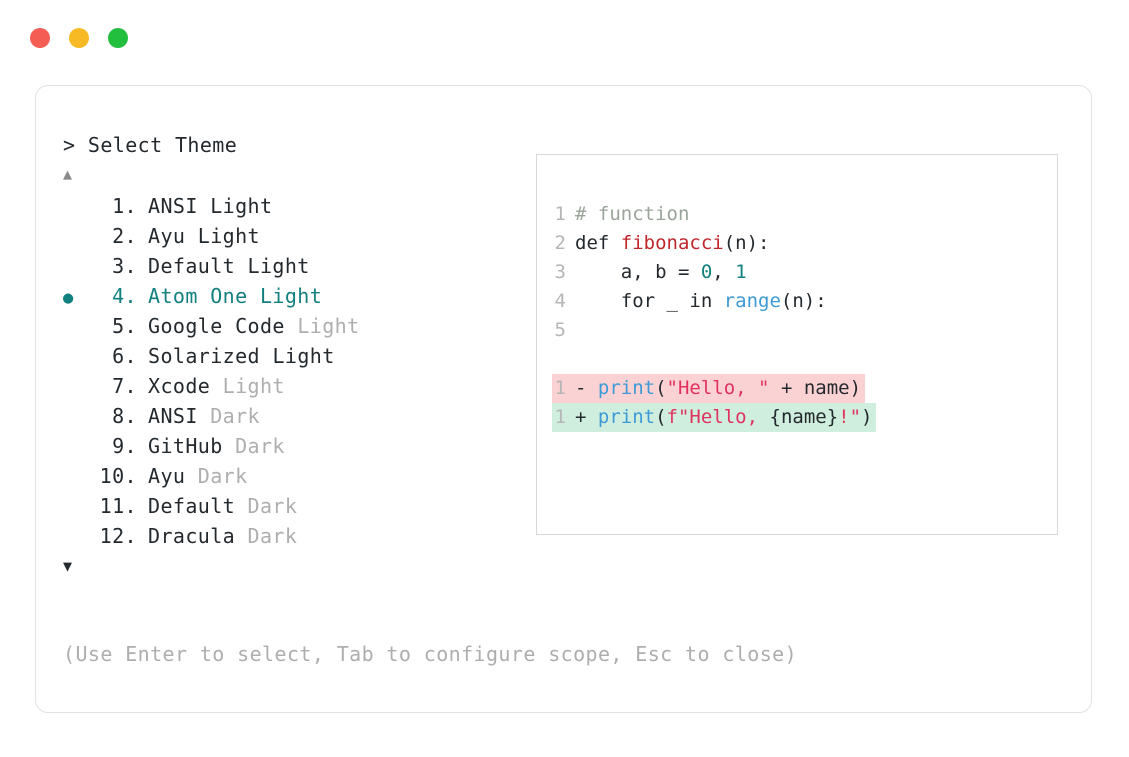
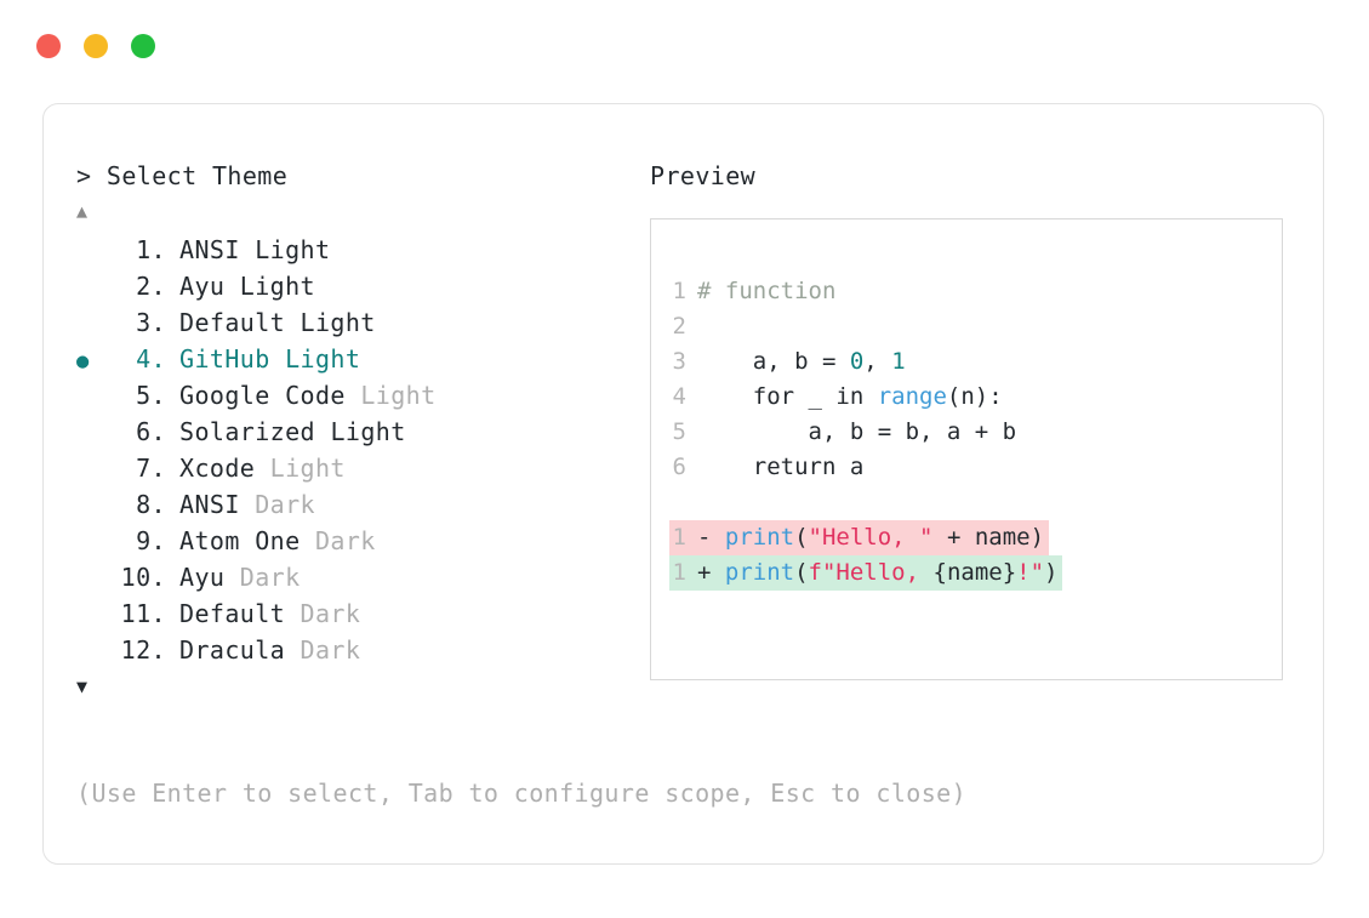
  > Select Theme
  ▲
  1.
  ANSI
  Light
  2.
  Ayu
  Light
  3.
  Default
  Light
  ●
  4.
- Atom One
+ GitHub
  Light
  5.
  Google Code
  Light
  6.
  Solarized
  Light
  7.
  Xcode
  Light
  8.
  ANSI
  Dark
  9.
- GitHub
+ Atom One
  Dark
  10.
  Ayu
  Dark
  11.
  Default
  Dark
  12.
  Dracula
  Dark
  ▼
  (Use Enter to select, Tab to configure scope, Esc to close)
+ Preview
  1
  # function
  2
- def fibonacci(n):
  3
  a, b = 0, 1
  4
  for _ in range(n):
  5
+ a, b = b, a + b
+ 6
+ return a
  1
  -
  print("Hello, " + name)
  1
  +
  print(f"Hello, {name}!")
